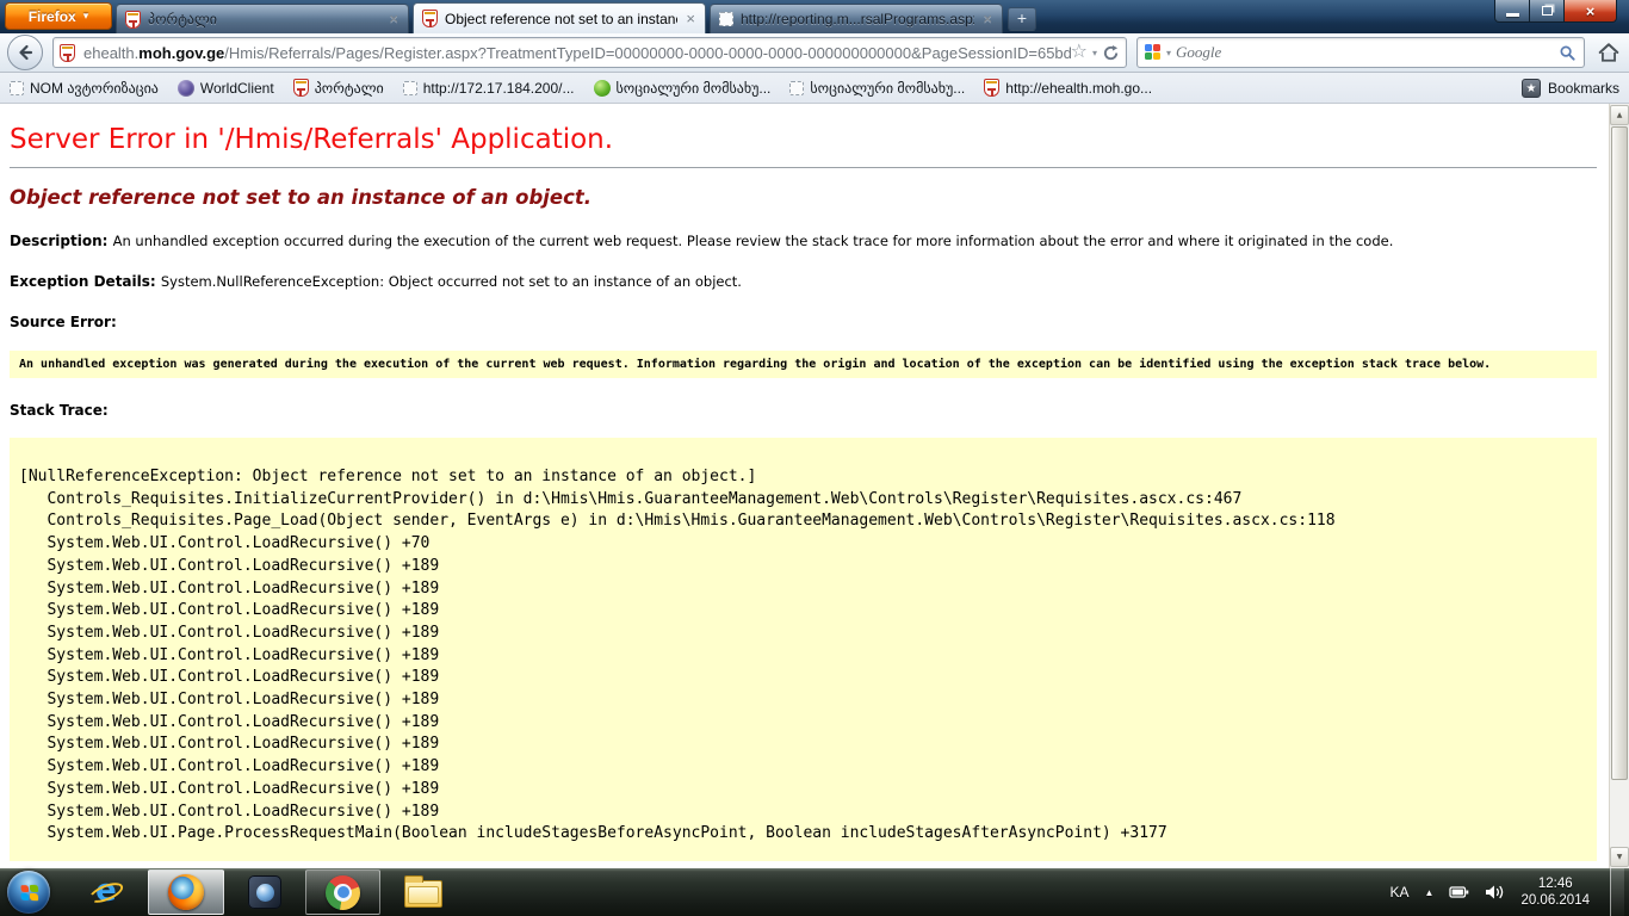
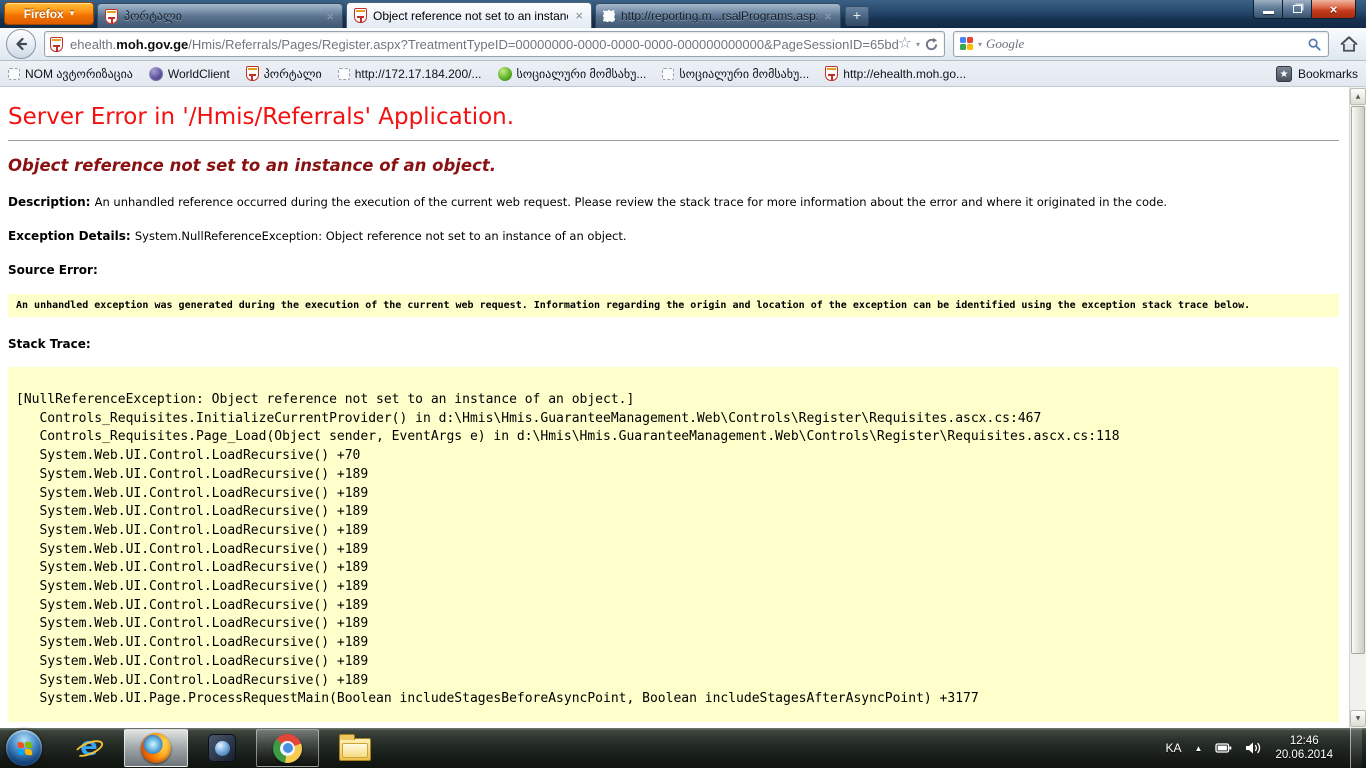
  Firefox
  ▾
  პორტალი
  ×
  Object reference not set to an instan
  ×
  http://reporting.m...rsalPrograms.asp
  ×
  +
  ×
  ehealth.moh.gov.ge/Hmis/Referrals/Pages/Register.aspx?TreatmentTypeID=00000000-0000-0000-0000-000000000000&PageSessionID=65bd
  ☆
  ▾
  ▾
  Google
  NOM ავტორიზაცია
  WorldClient
  პორტალი
  http://172.17.184.200/...
  სოციალური მომსახუ...
  სოციალური მომსახუ...
  http://ehealth.moh.go...
  ★
  Bookmarks
  Server Error in '/Hmis/Referrals' Application.
  Object reference not set to an instance of an object.
- Description: An unhandled exception occurred during the execution of the current web request. Please review the stack trace for more information about the error and where it originated in the code.
+ Description: An unhandled reference occurred during the execution of the current web request. Please review the stack trace for more information about the error and where it originated in the code.
- Exception Details: System.NullReferenceException: Object occurred not set to an instance of an object.
+ Exception Details: System.NullReferenceException: Object reference not set to an instance of an object.
  Source Error:
  An unhandled exception was generated during the execution of the current web request. Information regarding the origin and location of the exception can be identified using the exception stack trace below.
  Stack Trace:
  [NullReferenceException: Object reference not set to an instance of an object.]
  Controls_Requisites.InitializeCurrentProvider() in d:\Hmis\Hmis.GuaranteeManagement.Web\Controls\Register\Requisites.ascx.cs:467
  Controls_Requisites.Page_Load(Object sender, EventArgs e) in d:\Hmis\Hmis.GuaranteeManagement.Web\Controls\Register\Requisites.ascx.cs:118
  System.Web.UI.Control.LoadRecursive() +70
  System.Web.UI.Control.LoadRecursive() +189
  System.Web.UI.Control.LoadRecursive() +189
  System.Web.UI.Control.LoadRecursive() +189
  System.Web.UI.Control.LoadRecursive() +189
  System.Web.UI.Control.LoadRecursive() +189
  System.Web.UI.Control.LoadRecursive() +189
  System.Web.UI.Control.LoadRecursive() +189
  System.Web.UI.Control.LoadRecursive() +189
  System.Web.UI.Control.LoadRecursive() +189
  System.Web.UI.Control.LoadRecursive() +189
  System.Web.UI.Control.LoadRecursive() +189
  System.Web.UI.Control.LoadRecursive() +189
  System.Web.UI.Page.ProcessRequestMain(Boolean includeStagesBeforeAsyncPoint, Boolean includeStagesAfterAsyncPoint) +3177
  e
  KA
  ▲
  12:46
  20.06.2014
